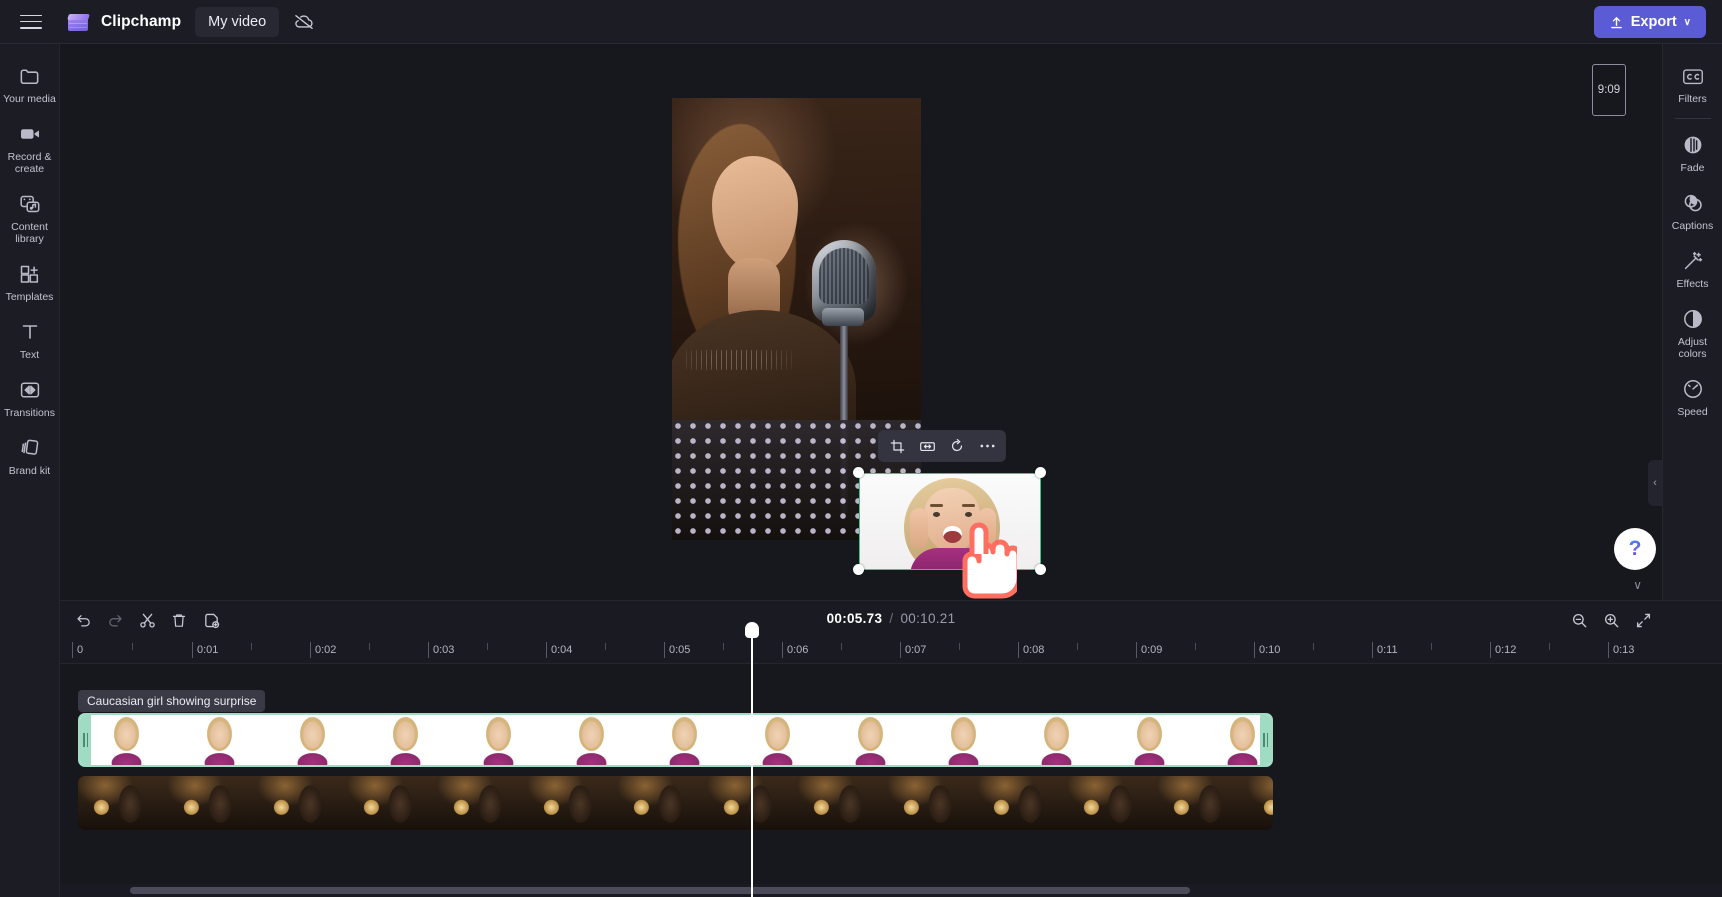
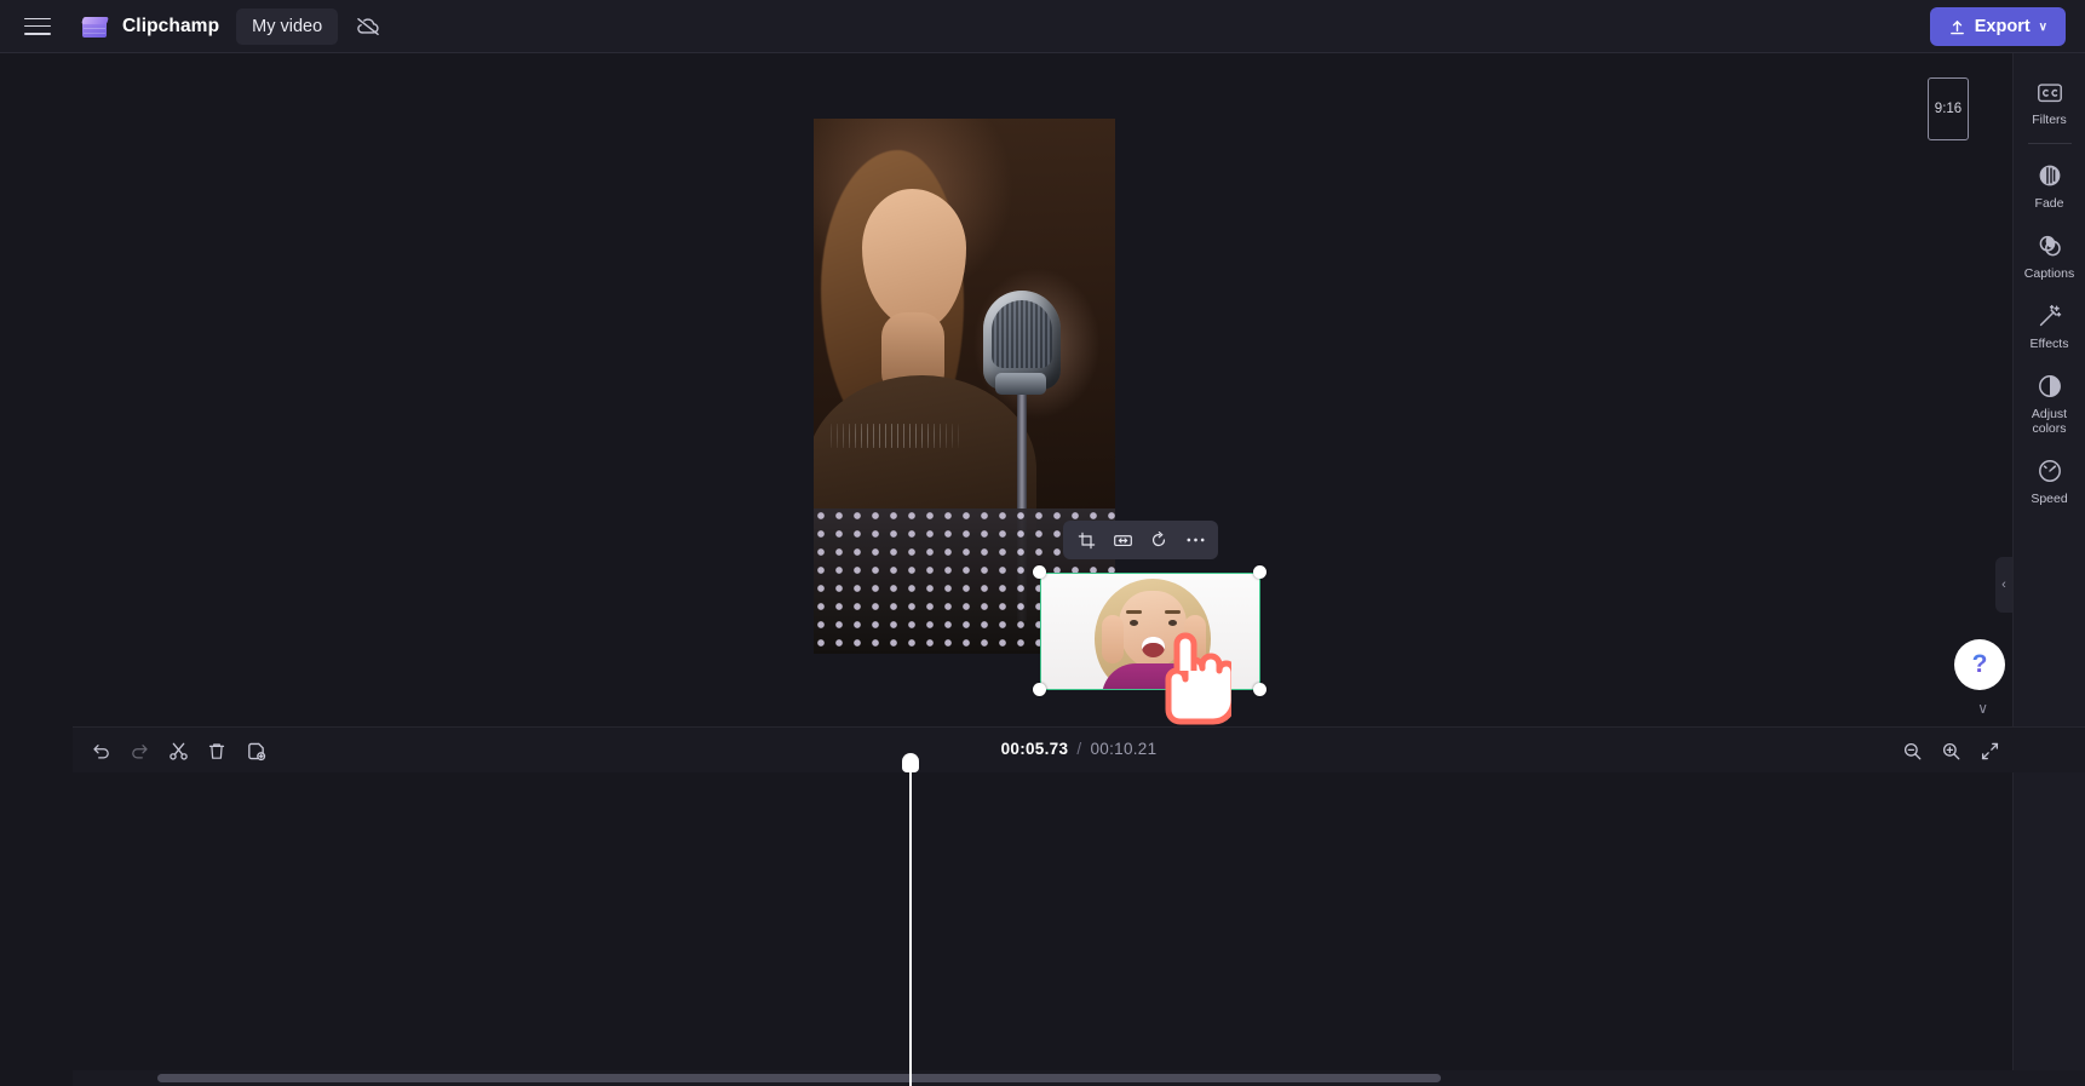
  Clipchamp
  My video
  Export
  ∨
- Your media
- Record & create
- Content library
- Templates
- Text
- Transitions
- Brand kit
  Filters
  Fade
  Captions
  Effects
  Adjust colors
  Speed
- 9:09
+ 9:16
  ‹
  ?
  ∨
  00:05.73 / 00:10.21
- 0
- 0:01
- 0:02
- 0:03
- 0:04
- 0:05
- 0:06
- 0:07
- 0:08
- 0:09
- 0:10
- 0:11
- 0:12
- 0:13
- Caucasian girl showing surprise
